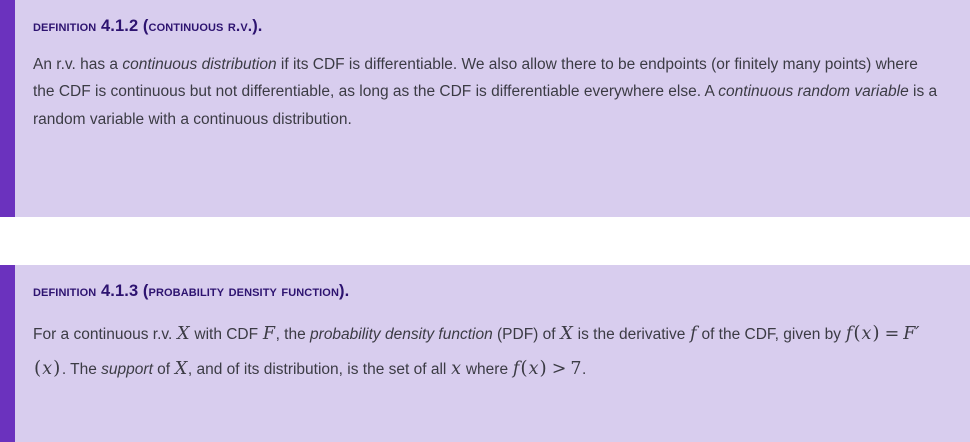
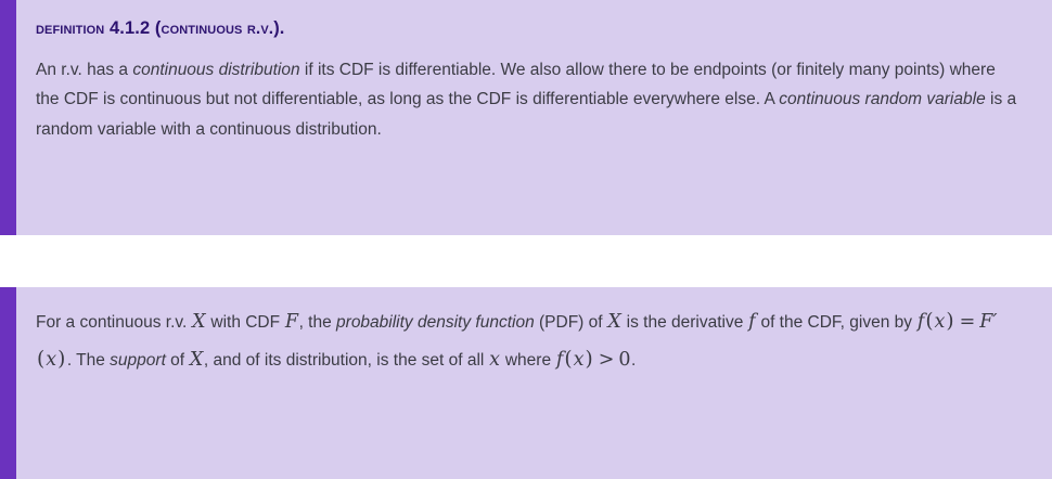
  definition 4.1.2 (continuous r.v.).
  An r.v. has a continuous distribution if its CDF is differentiable. We also allow there to be endpoints (or finitely many points) where the CDF is continuous but not differentiable, as long as the CDF is differentiable everywhere else. A continuous random variable is a random variable with a continuous distribution.
- definition 4.1.3 (probability density function).
- For a continuous r.v. X with CDF F, the probability density function (PDF) of X is the derivative f of the CDF, given by f(x) = F′(x). The support of X, and of its distribution, is the set of all x where f(x) > 7.
+ For a continuous r.v. X with CDF F, the probability density function (PDF) of X is the derivative f of the CDF, given by f(x) = F′(x). The support of X, and of its distribution, is the set of all x where f(x) > 0.
